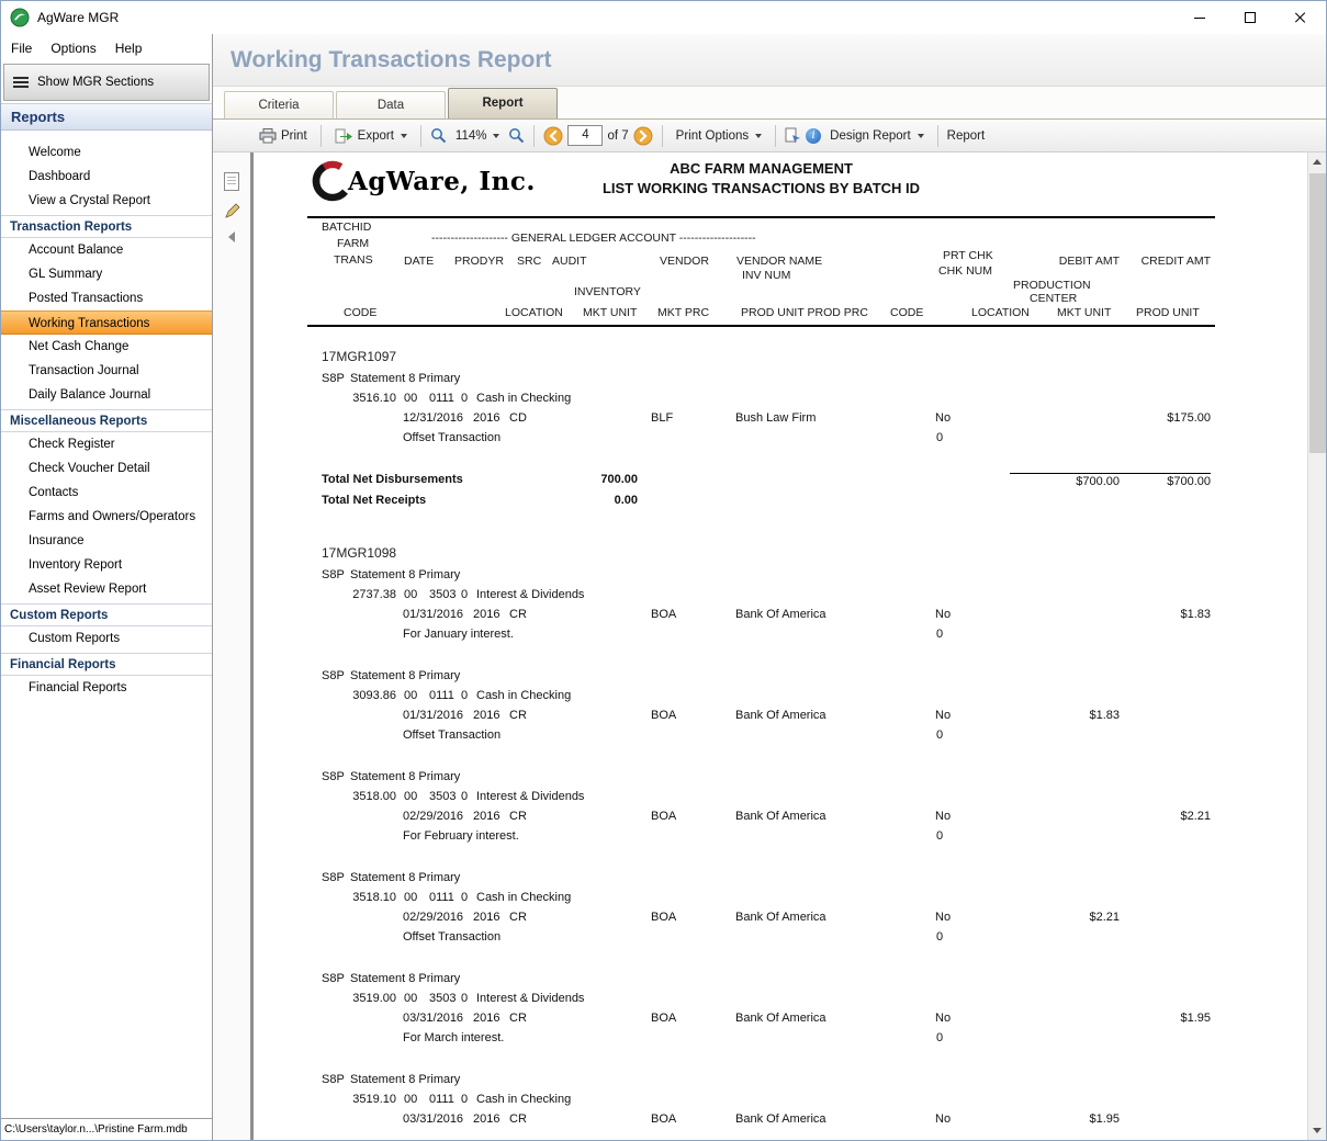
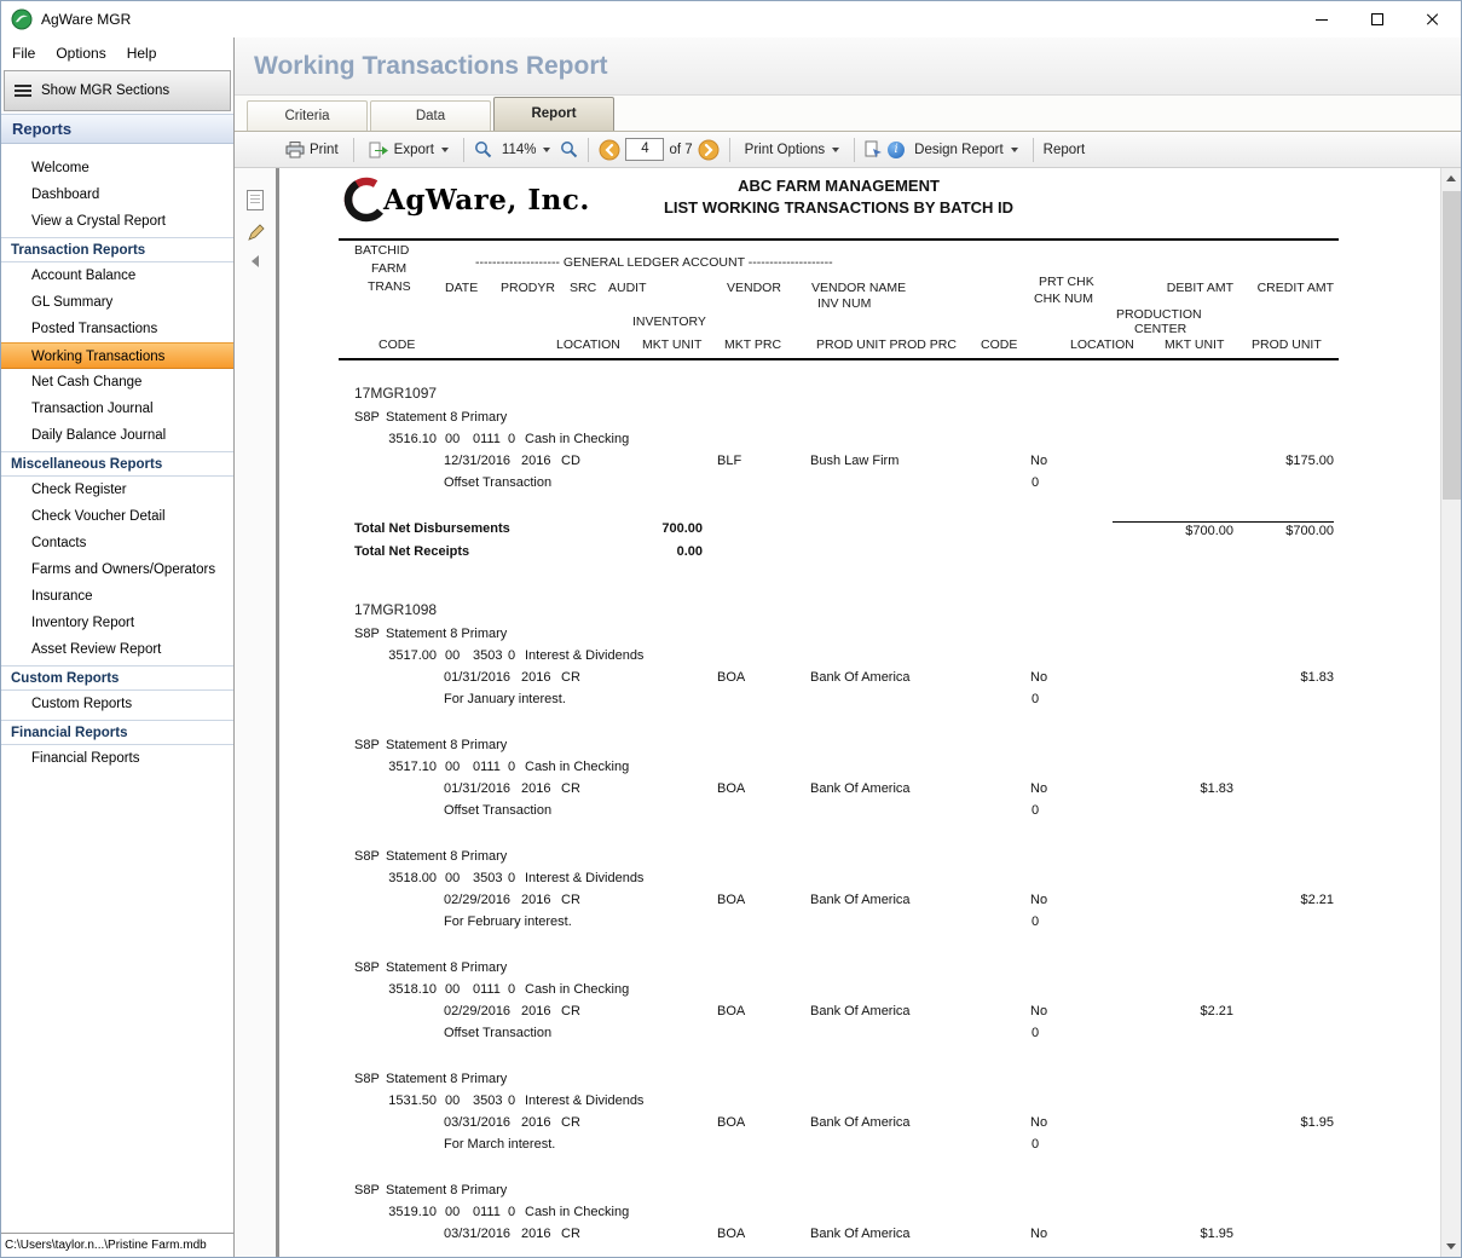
  AgWare MGR
  File
  Options
  Help
  Show MGR Sections
  Reports
  Welcome
  Dashboard
  View a Crystal Report
  Transaction Reports
  Account Balance
  GL Summary
  Posted Transactions
  Working Transactions
  Net Cash Change
  Transaction Journal
  Daily Balance Journal
  Miscellaneous Reports
  Check Register
  Check Voucher Detail
  Contacts
  Farms and Owners/Operators
  Insurance
  Inventory Report
  Asset Review Report
  Custom Reports
  Custom Reports
  Financial Reports
  Financial Reports
  C:\Users\taylor.n...\Pristine Farm.mdb
  Working Transactions Report
  Criteria
  Data
  Report
  Print
  Export
  114%
  4
  of 7
  Print Options
  Design Report
  Report
  AgWare, Inc.
  ABC FARM MANAGEMENT
  LIST WORKING TRANSACTIONS BY BATCH ID
  BATCHID
  FARM
  -------------------- GENERAL LEDGER ACCOUNT --------------------
  TRANS
  DATE
  PRODYR
  SRC
  AUDIT
  VENDOR
  VENDOR NAME
  INV NUM
  PRT CHK
  CHK NUM
  DEBIT AMT
  CREDIT AMT
  PRODUCTION
  CENTER
  INVENTORY
  CODE
  LOCATION
  MKT UNIT
  MKT PRC
  PROD UNIT PROD PRC
  CODE
  LOCATION
  MKT UNIT
  PROD UNIT
  17MGR1097
  S8P
  Statement 8 Primary
  3516.10
  00
  0111
  0
  Cash in Checking
  12/31/2016
  2016
  CD
  BLF
  Bush Law Firm
  No
  $175.00
  0
  Offset Transaction
  Total Net Disbursements
  700.00
  $700.00
  $700.00
  Total Net Receipts
  0.00
  17MGR1098
  S8P
  Statement 8 Primary
- 2737.38
+ 3517.00
  00
  3503
  0
  Interest & Dividends
  01/31/2016
  2016
  CR
  BOA
  Bank Of America
  No
  $1.83
  0
  For January interest.
  S8P
  Statement 8 Primary
- 3093.86
+ 3517.10
  00
  0111
  0
  Cash in Checking
  01/31/2016
  2016
  CR
  BOA
  Bank Of America
  No
  $1.83
  0
  Offset Transaction
  S8P
  Statement 8 Primary
  3518.00
  00
  3503
  0
  Interest & Dividends
  02/29/2016
  2016
  CR
  BOA
  Bank Of America
  No
  $2.21
  0
  For February interest.
  S8P
  Statement 8 Primary
  3518.10
  00
  0111
  0
  Cash in Checking
  02/29/2016
  2016
  CR
  BOA
  Bank Of America
  No
  $2.21
  0
  Offset Transaction
  S8P
  Statement 8 Primary
- 3519.00
+ 1531.50
  00
  3503
  0
  Interest & Dividends
  03/31/2016
  2016
  CR
  BOA
  Bank Of America
  No
  $1.95
  0
  For March interest.
  S8P
  Statement 8 Primary
  3519.10
  00
  0111
  0
  Cash in Checking
  03/31/2016
  2016
  CR
  BOA
  Bank Of America
  No
  $1.95
